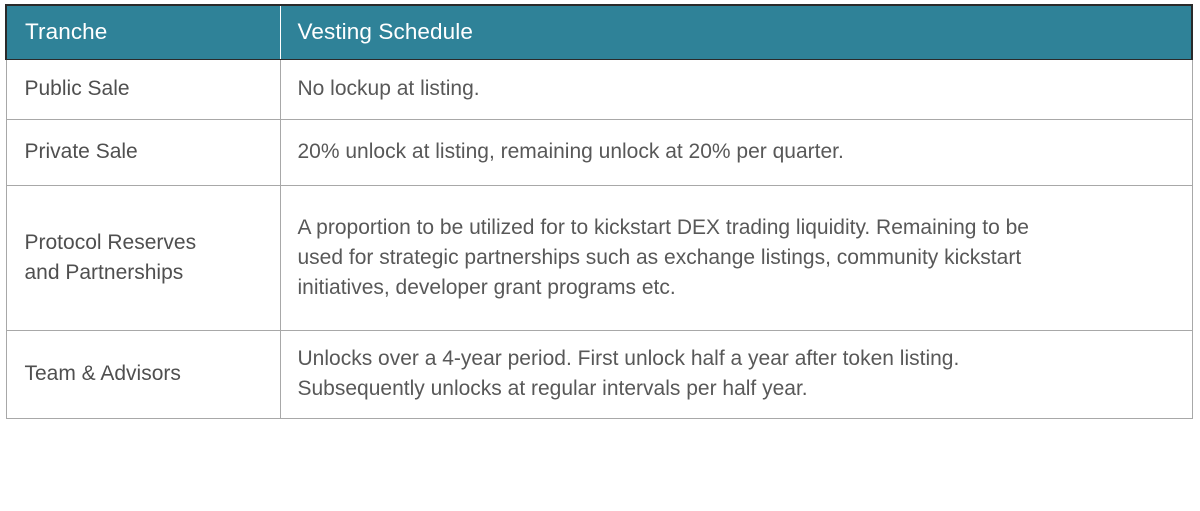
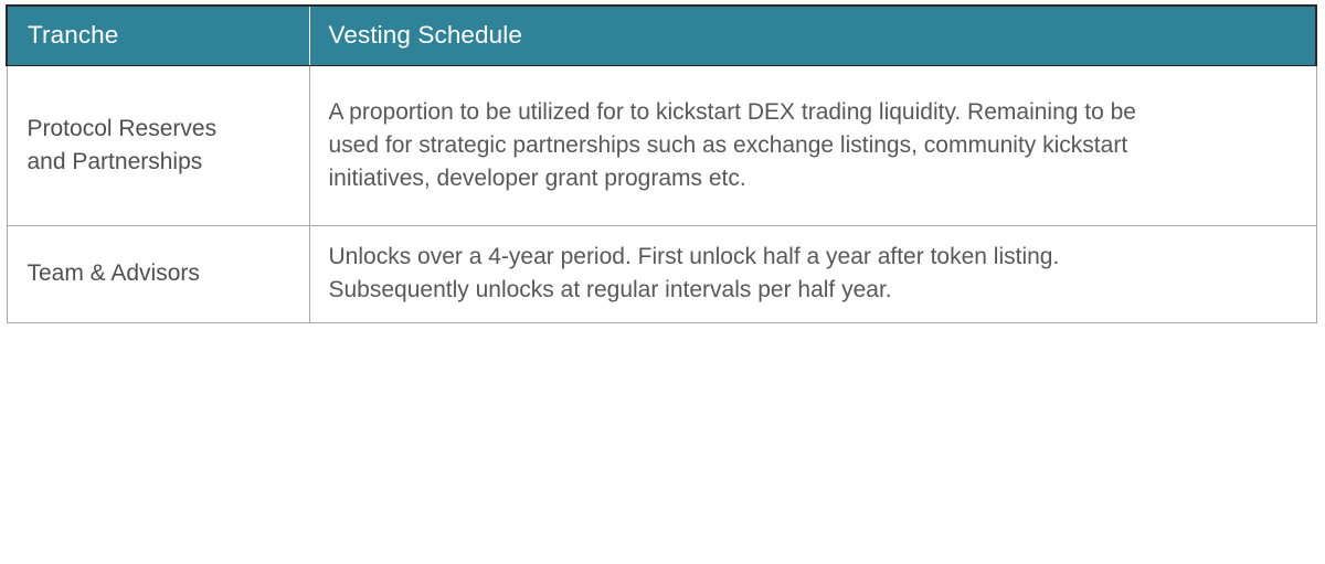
  Tranche	Vesting Schedule
- Public Sale	No lockup at listing.
- Private Sale	20% unlock at listing, remaining unlock at 20% per quarter.
  Protocol Reservesand Partnerships	A proportion to be utilized for to kickstart DEX trading liquidity. Remaining to beused for strategic partnerships such as exchange listings, community kickstartinitiatives, developer grant programs etc.
  Team & Advisors	Unlocks over a 4-year period. First unlock half a year after token listing.Subsequently unlocks at regular intervals per half year.
